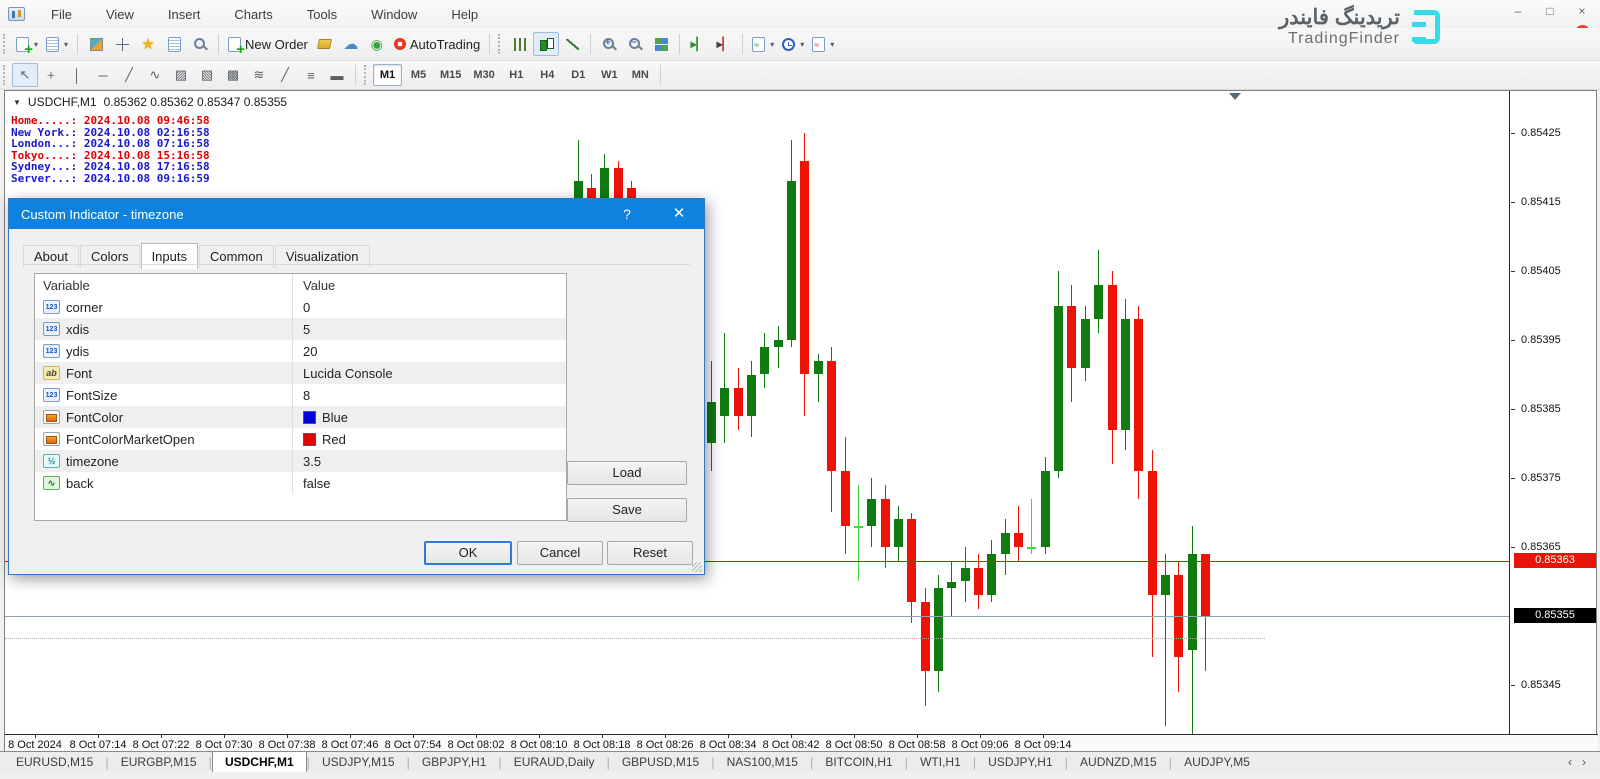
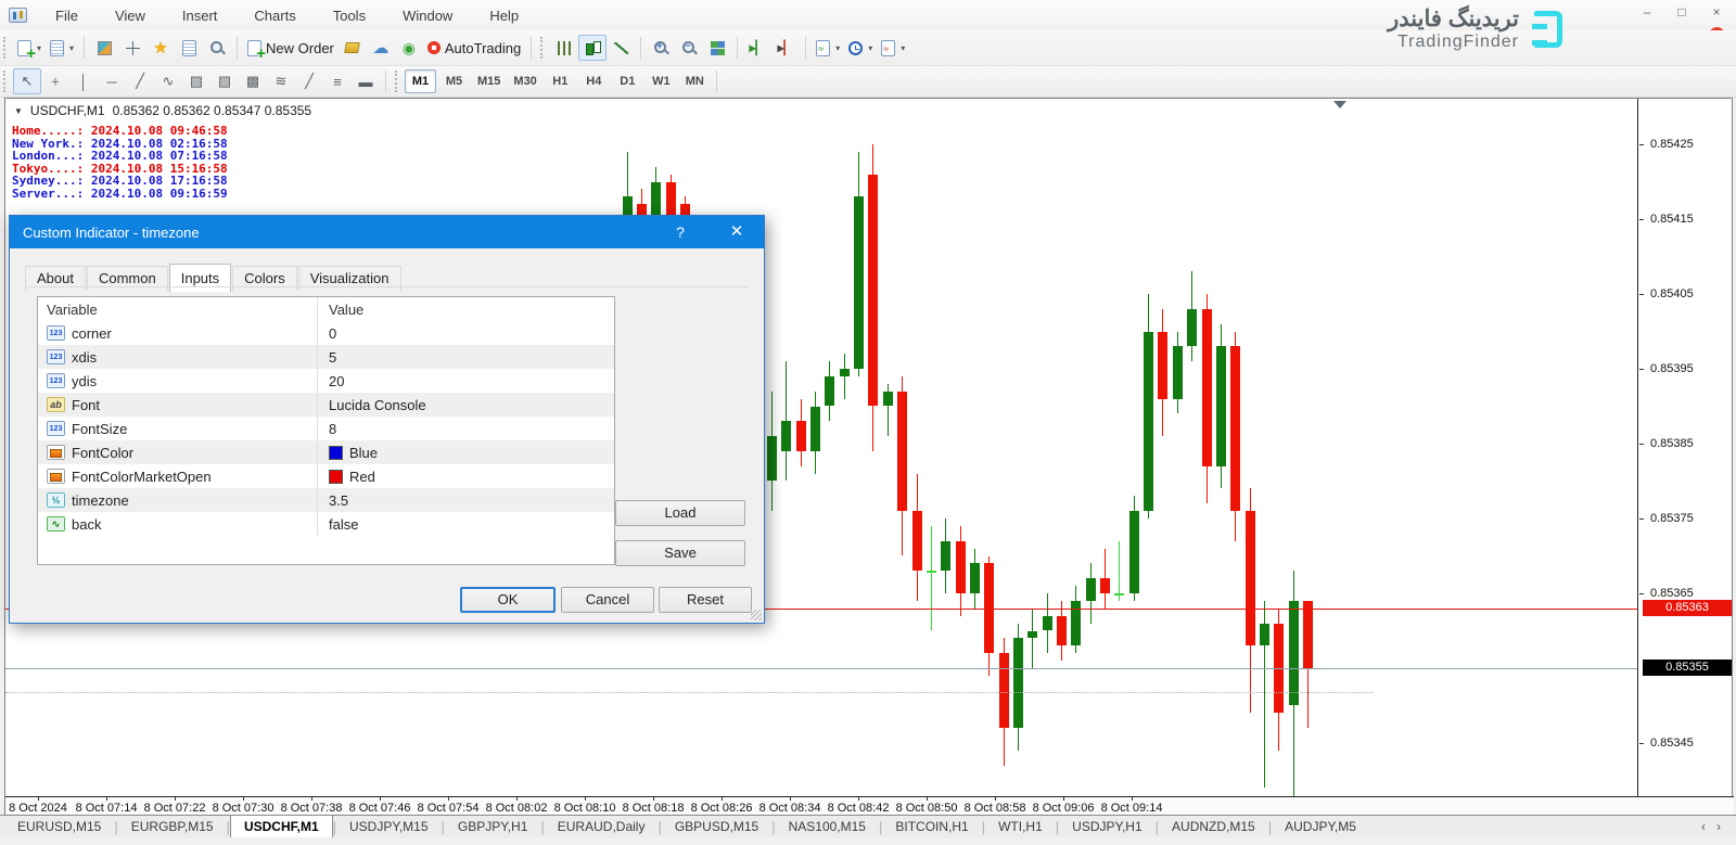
  File
  View
  Insert
  Charts
  Tools
  Window
  Help
  تریدینگ فایندر
  TradingFinder
  –
  □
  ×
  ▾
  ▾
  ★
  New Order
  ☁
  ◉
  AutoTrading
  +
  −
  ▸▏
  ▸▏
  ≈
  ▾
  ▾
  ≈
  ▾
  ↖
  ＋
  │
  ─
  ╱
  ∿
  ▨
  ▧
  ▩
  ≋
  ╱
  ≡
  ▬
  M1
  M5
  M15
  M30
  H1
  H4
  D1
  W1
  MN
  ▼
  USDCHF,M1
  0.85362 0.85362 0.85347 0.85355
  Home.....: 2024.10.08 09:46:58
  New York.: 2024.10.08 02:16:58
  London...: 2024.10.08 07:16:58
  Tokyo....: 2024.10.08 15:16:58
  Sydney...: 2024.10.08 17:16:58
  Server...: 2024.10.08 09:16:59
  0.85425
  0.85415
  0.85405
  0.85395
  0.85385
  0.85375
  0.85365
  0.85345
  0.85363
  0.85355
  8 Oct 2024
  8 Oct 07:14
  8 Oct 07:22
  8 Oct 07:30
  8 Oct 07:38
  8 Oct 07:46
  8 Oct 07:54
  8 Oct 08:02
  8 Oct 08:10
  8 Oct 08:18
  8 Oct 08:26
  8 Oct 08:34
  8 Oct 08:42
  8 Oct 08:50
  8 Oct 08:58
  8 Oct 09:06
  8 Oct 09:14
  EURUSD,M15
  |
  EURGBP,M15
  |
  USDCHF,M1
  |
  USDJPY,M15
  |
  GBPJPY,H1
  |
  EURAUD,Daily
  |
  GBPUSD,M15
  |
  NAS100,M15
  |
  BITCOIN,H1
  |
  WTI,H1
  |
  USDJPY,H1
  |
  AUDNZD,M15
  |
  AUDJPY,M5
  ‹
  ›
  Custom Indicator - timezone
  ?
  ✕
  About
- Colors
+ Common
  Inputs
- Common
+ Colors
  Visualization
  Variable
  Value
  corner
  0
  xdis
  5
  ydis
  20
  ab
  Font
  Lucida Console
  FontSize
  8
  FontColor
  Blue
  FontColorMarketOpen
  Red
  ½
  timezone
  3.5
  ∿
  back
  false
  Load
  Save
  OK
  Cancel
  Reset
